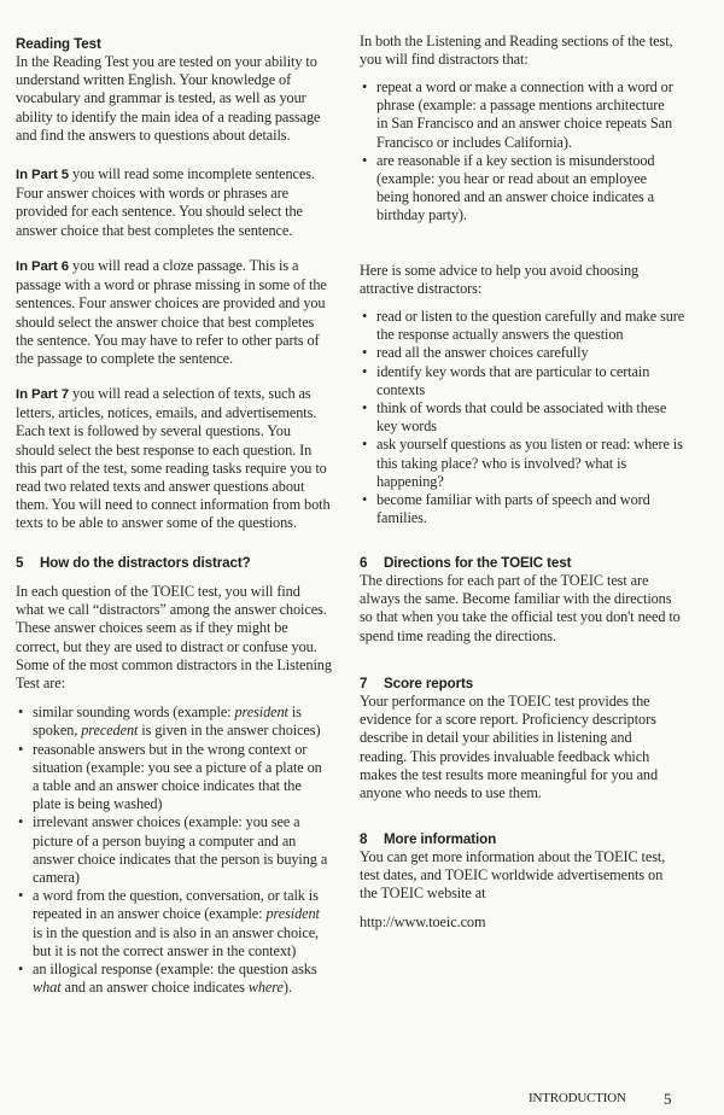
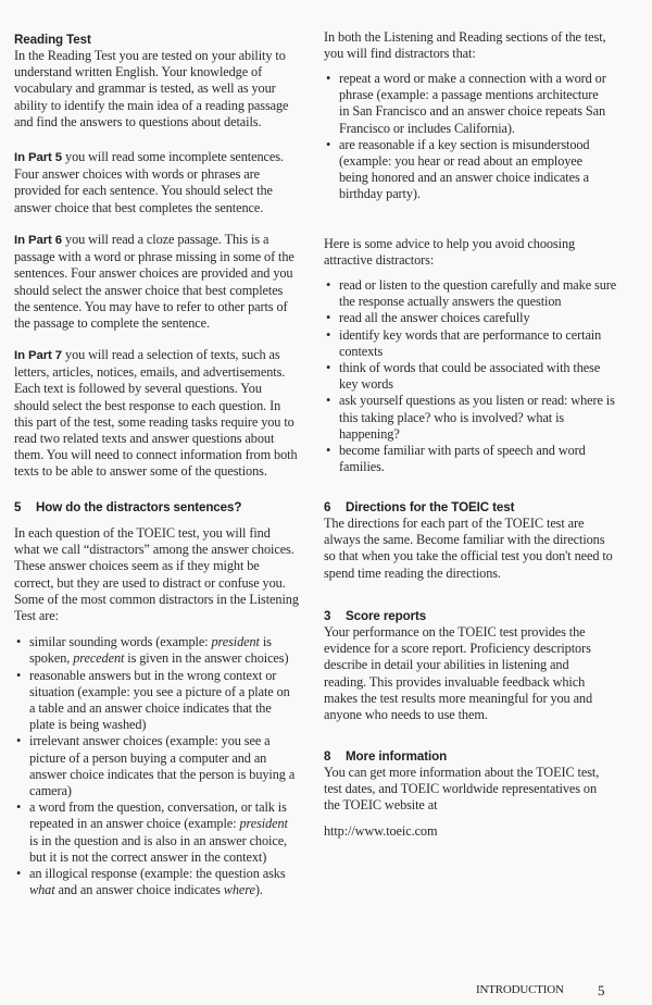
  Reading Test
  In the Reading Test you are tested on your ability to understand written English. Your knowledge of vocabulary and grammar is tested, as well as your ability to identify the main idea of a reading passage and find the answers to questions about details.
  In Part 5 you will read some incomplete sentences. Four answer choices with words or phrases are provided for each sentence. You should select the answer choice that best completes the sentence.
  In Part 6 you will read a cloze passage. This is a passage with a word or phrase missing in some of the sentences. Four answer choices are provided and you should select the answer choice that best completes the sentence. You may have to refer to other parts of the passage to complete the sentence.
  In Part 7 you will read a selection of texts, such as letters, articles, notices, emails, and advertisements. Each text is followed by several questions. You should select the best response to each question. In this part of the test, some reading tasks require you to read two related texts and answer questions about them. You will need to connect information from both texts to be able to answer some of the questions.
- 5 How do the distractors distract?
+ 5 How do the distractors sentences?
  In each question of the TOEIC test, you will find what we call “distractors” among the answer choices. These answer choices seem as if they might be correct, but they are used to distract or confuse you. Some of the most common distractors in the Listening Test are:
  similar sounding words (example: president is spoken, precedent is given in the answer choices)
  reasonable answers but in the wrong context or situation (example: you see a picture of a plate on a table and an answer choice indicates that the plate is being washed)
  irrelevant answer choices (example: you see a picture of a person buying a computer and an answer choice indicates that the person is buying a camera)
  a word from the question, conversation, or talk is repeated in an answer choice (example: president is in the question and is also in an answer choice, but it is not the correct answer in the context)
  an illogical response (example: the question asks what and an answer choice indicates where).
  In both the Listening and Reading sections of the test, you will find distractors that:
  repeat a word or make a connection with a word or phrase (example: a passage mentions architecture in San Francisco and an answer choice repeats San Francisco or includes California).
  are reasonable if a key section is misunderstood (example: you hear or read about an employee being honored and an answer choice indicates a birthday party).
  Here is some advice to help you avoid choosing attractive distractors:
  read or listen to the question carefully and make sure the response actually answers the question
  read all the answer choices carefully
- identify key words that are particular to certain contexts
+ identify key words that are performance to certain contexts
  think of words that could be associated with these key words
  ask yourself questions as you listen or read: where is this taking place? who is involved? what is happening?
  become familiar with parts of speech and word families.
  6 Directions for the TOEIC test
  The directions for each part of the TOEIC test are always the same. Become familiar with the directions so that when you take the official test you don't need to spend time reading the directions.
- 7 Score reports
+ 3 Score reports
  Your performance on the TOEIC test provides the evidence for a score report. Proficiency descriptors describe in detail your abilities in listening and reading. This provides invaluable feedback which makes the test results more meaningful for you and anyone who needs to use them.
  8 More information
- You can get more information about the TOEIC test, test dates, and TOEIC worldwide advertisements on the TOEIC website at
+ You can get more information about the TOEIC test, test dates, and TOEIC worldwide representatives on the TOEIC website at
  http://www.toeic.com
  INTRODUCTION
  5
